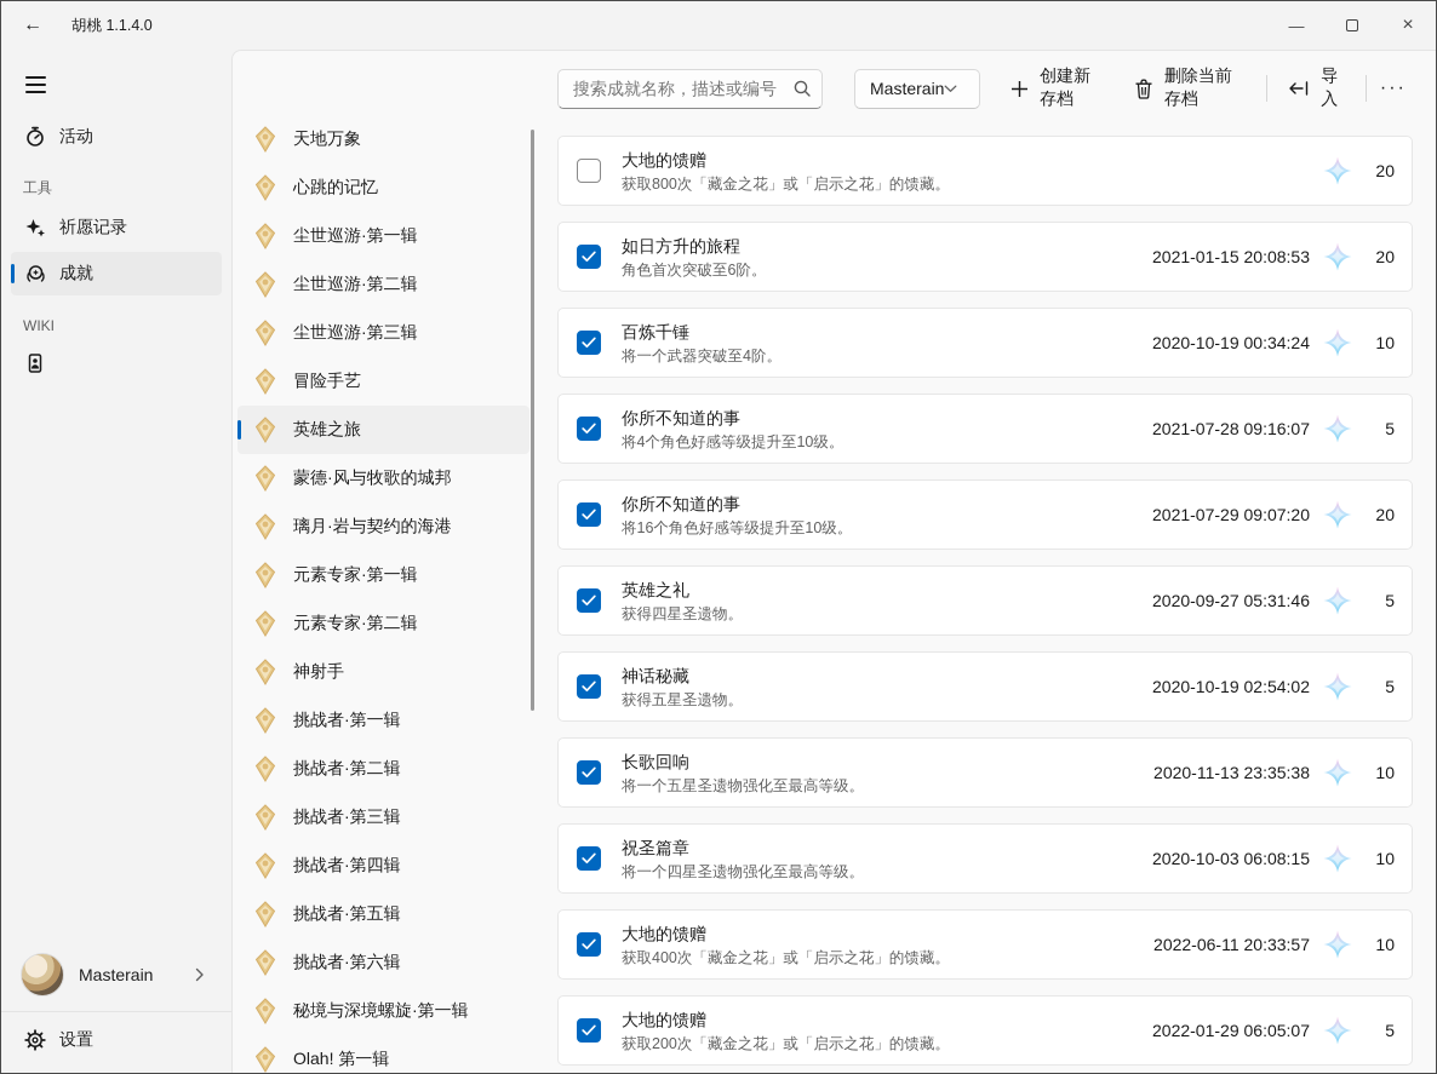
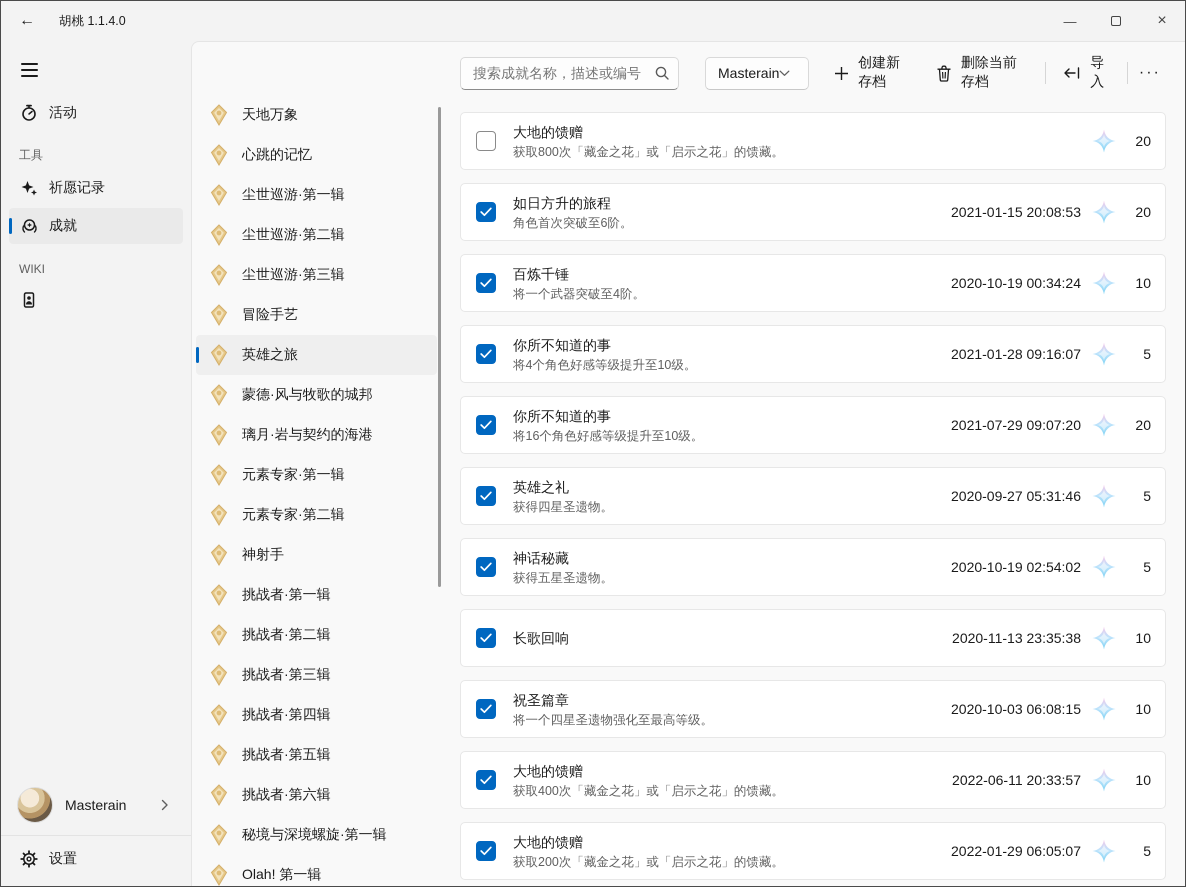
  ←
  胡桃 1.1.4.0
  —
  ×
  活动
  工具
  祈愿记录
  成就
  WIKI
  Masterain
  设置
  天地万象
  心跳的记忆
  尘世巡游·第一辑
  尘世巡游·第二辑
  尘世巡游·第三辑
  冒险手艺
  英雄之旅
  蒙德·风与牧歌的城邦
  璃月·岩与契约的海港
  元素专家·第一辑
  元素专家·第二辑
  神射手
  挑战者·第一辑
  挑战者·第二辑
  挑战者·第三辑
  挑战者·第四辑
  挑战者·第五辑
  挑战者·第六辑
  秘境与深境螺旋·第一辑
  Olah! 第一辑
  搜索成就名称，描述或编号
  Masterain
  创建新存档
  删除当前存档
  导入
  ···
  大地的馈赠
  获取800次「藏金之花」或「启示之花」的馈藏。
  20
  如日方升的旅程
  角色首次突破至6阶。
  2021-01-15 20:08:53
  20
  百炼千锤
  将一个武器突破至4阶。
  2020-10-19 00:34:24
  10
  你所不知道的事
  将4个角色好感等级提升至10级。
- 2021-07-28 09:16:07
+ 2021-01-28 09:16:07
  5
  你所不知道的事
  将16个角色好感等级提升至10级。
  2021-07-29 09:07:20
  20
  英雄之礼
  获得四星圣遗物。
  2020-09-27 05:31:46
  5
  神话秘藏
  获得五星圣遗物。
  2020-10-19 02:54:02
  5
  长歌回响
- 将一个五星圣遗物强化至最高等级。
  2020-11-13 23:35:38
  10
  祝圣篇章
  将一个四星圣遗物强化至最高等级。
  2020-10-03 06:08:15
  10
  大地的馈赠
  获取400次「藏金之花」或「启示之花」的馈藏。
  2022-06-11 20:33:57
  10
  大地的馈赠
  获取200次「藏金之花」或「启示之花」的馈藏。
  2022-01-29 06:05:07
  5
